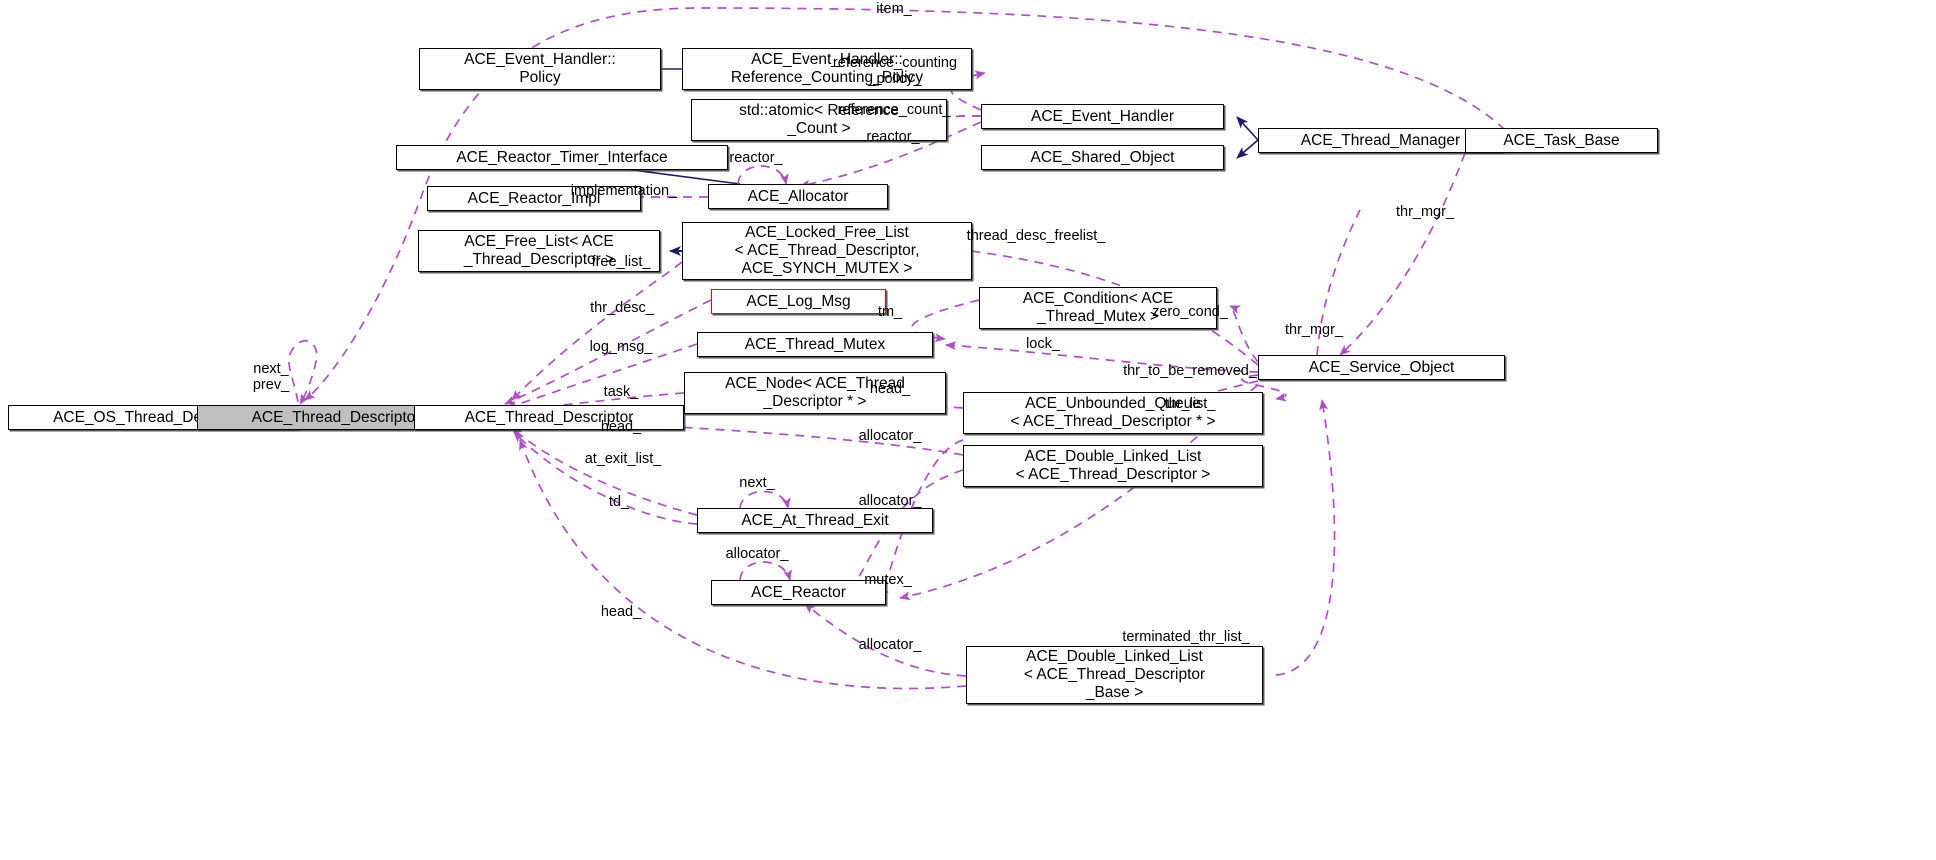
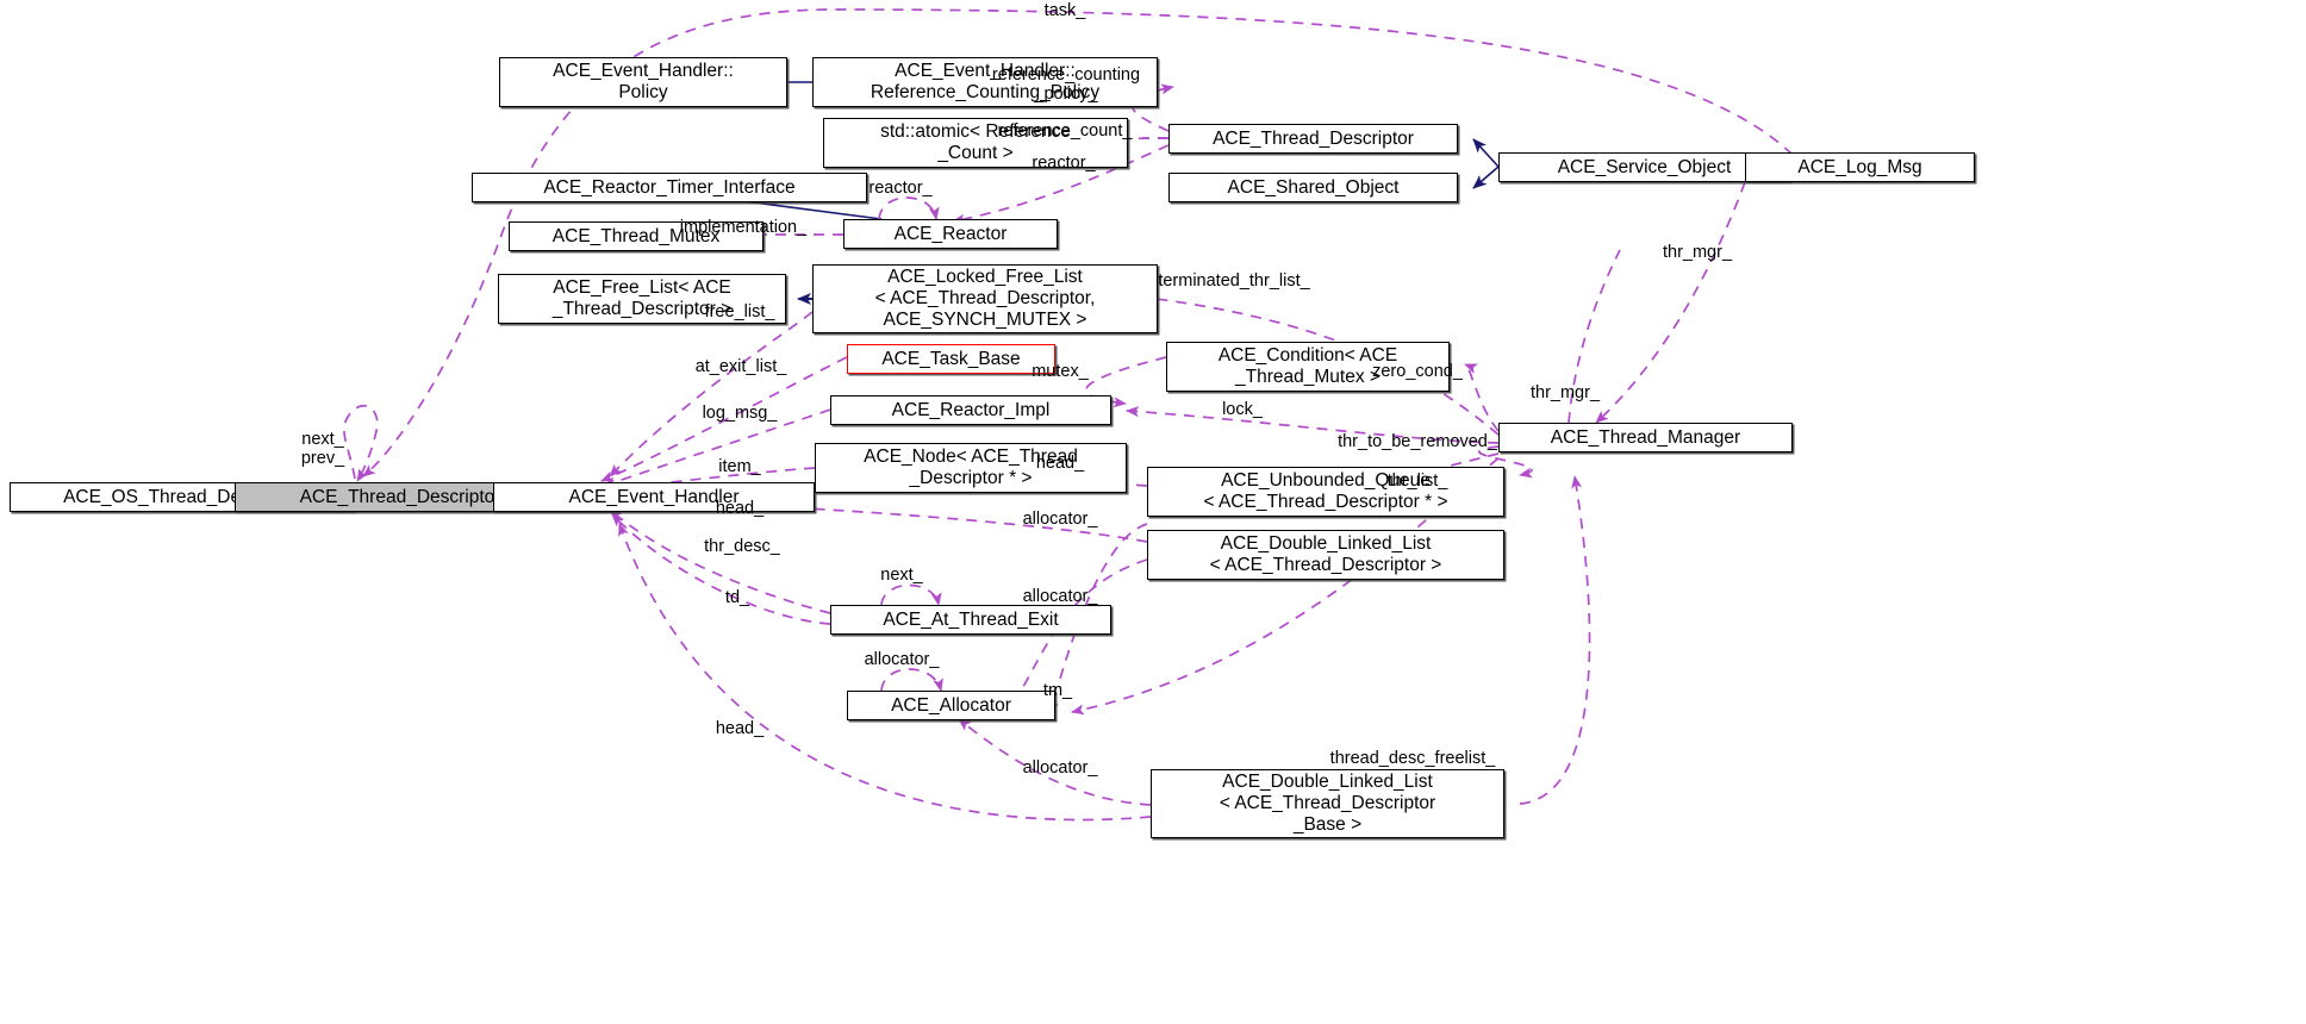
  ACE_Thread_Descripto
- ACE_Thread_Descriptor
+ ACE_Event_Handler
  ACE_Event_Handler::
  Policy
  ACE_Event_Handler::
  Reference_Counting_Policy
  std::atomic< Reference
  _Count >
  ACE_Reactor_Timer_Interface
- ACE_Reactor_Impl
+ ACE_Thread_Mutex
- ACE_Allocator
+ ACE_Reactor
- ACE_Event_Handler
+ ACE_Thread_Descriptor
  ACE_Shared_Object
- ACE_Thread_Manager
+ ACE_Service_Object
- ACE_Task_Base
+ ACE_Log_Msg
  ACE_Free_List< ACE
  _Thread_Descriptor >
  ACE_Locked_Free_List
  < ACE_Thread_Descriptor,
  ACE_SYNCH_MUTEX >
- ACE_Log_Msg
+ ACE_Task_Base
- ACE_Thread_Mutex
+ ACE_Reactor_Impl
  ACE_Condition< ACE
  _Thread_Mutex >
  ACE_Node< ACE_Thread
  _Descriptor * >
  ACE_Unbounded_Queue
  < ACE_Thread_Descriptor * >
  ACE_Double_Linked_List
  < ACE_Thread_Descriptor >
- ACE_Service_Object
+ ACE_Thread_Manager
  ACE_At_Thread_Exit
- ACE_Reactor
+ ACE_Allocator
  ACE_Double_Linked_List
  < ACE_Thread_Descriptor
  _Base >
- item_
+ task_
  reference_counting
  _policy_
  reference_count_
  reactor_
  reactor_
  implementation_
- thread_desc_freelist_
+ terminated_thr_list_
  free_list_
  thr_mgr_
- thr_desc_
+ at_exit_list_
- tm_
+ mutex_
  zero_cond_
  thr_mgr_
  log_msg_
  lock_
  thr_to_be_removed_
  next_
  prev_
- task_
+ item_
  head_
  thr_list_
  head_
  allocator_
- at_exit_list_
+ thr_desc_
  next_
  allocator_
  td_
  allocator_
- mutex_
+ tm_
  head_
  allocator_
- terminated_thr_list_
+ thread_desc_freelist_
